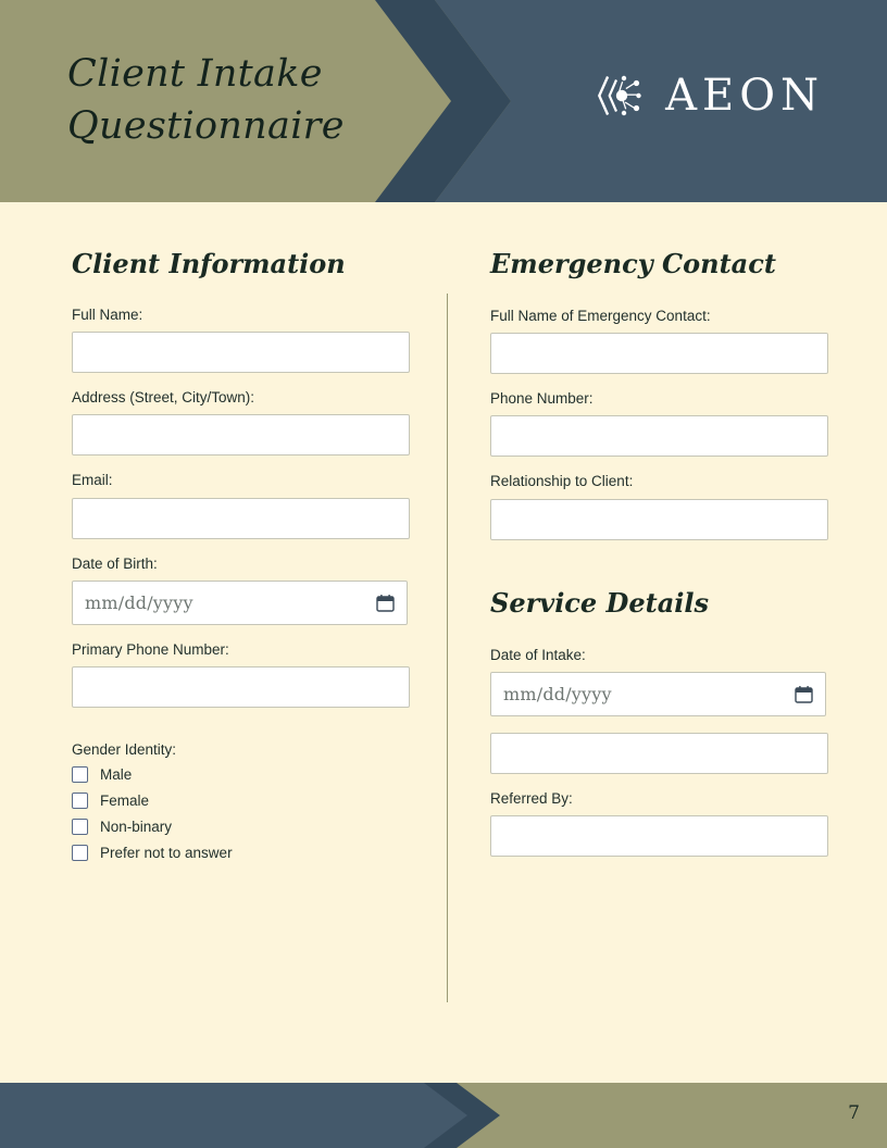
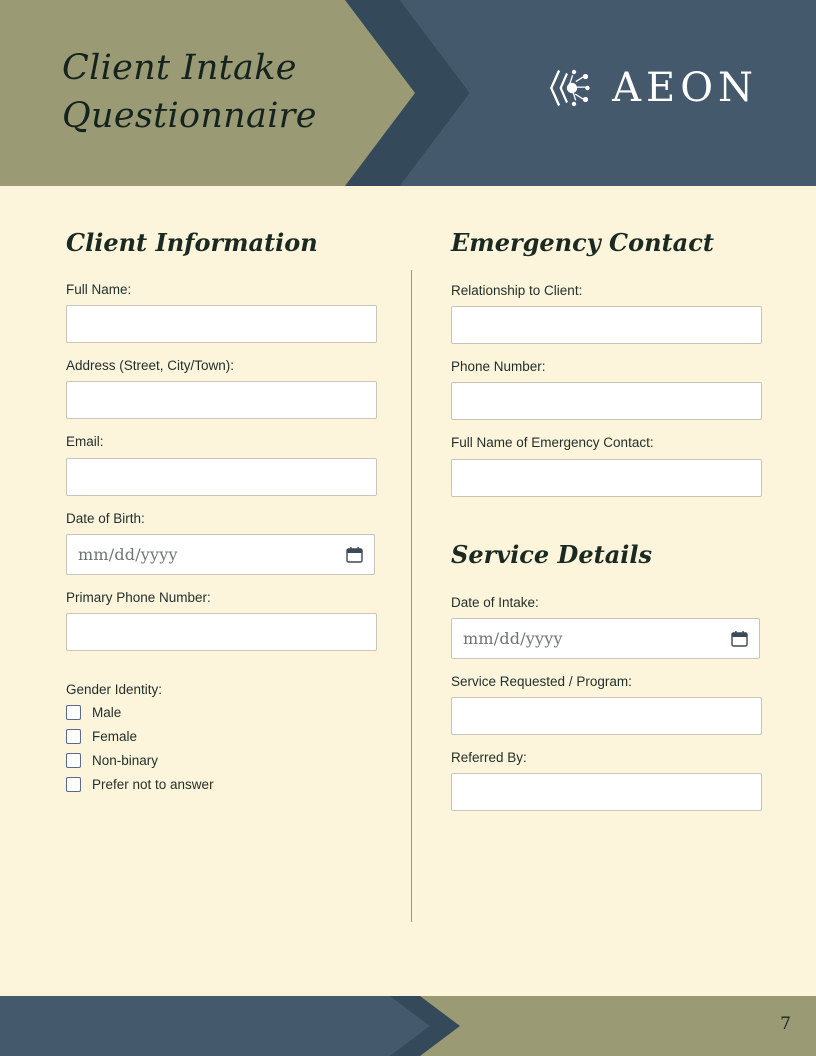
  Client Intake
  Questionnaire
  AEON
  Client Information
  Full Name:
  Address (Street, City/Town):
  Email:
  Date of Birth:
  mm/dd/yyyy
  Primary Phone Number:
  Gender Identity:
  Male
  Female
  Non-binary
  Prefer not to answer
  Emergency Contact
- Full Name of Emergency Contact:
+ Relationship to Client:
  Phone Number:
- Relationship to Client:
+ Full Name of Emergency Contact:
  Service Details
  Date of Intake:
  mm/dd/yyyy
+ Service Requested / Program:
  Referred By:
  7
